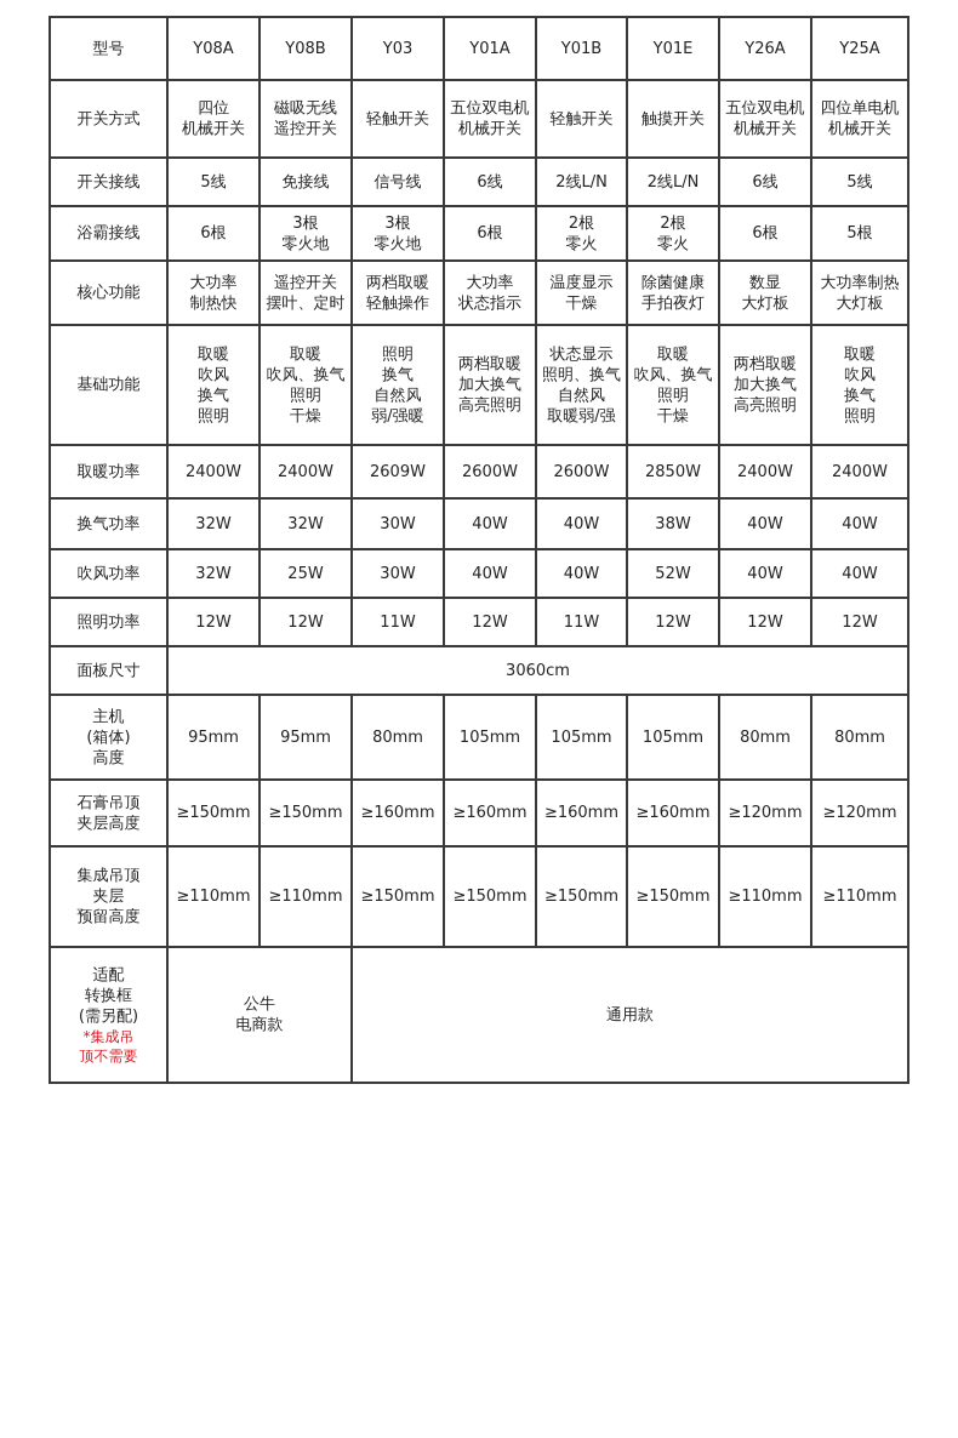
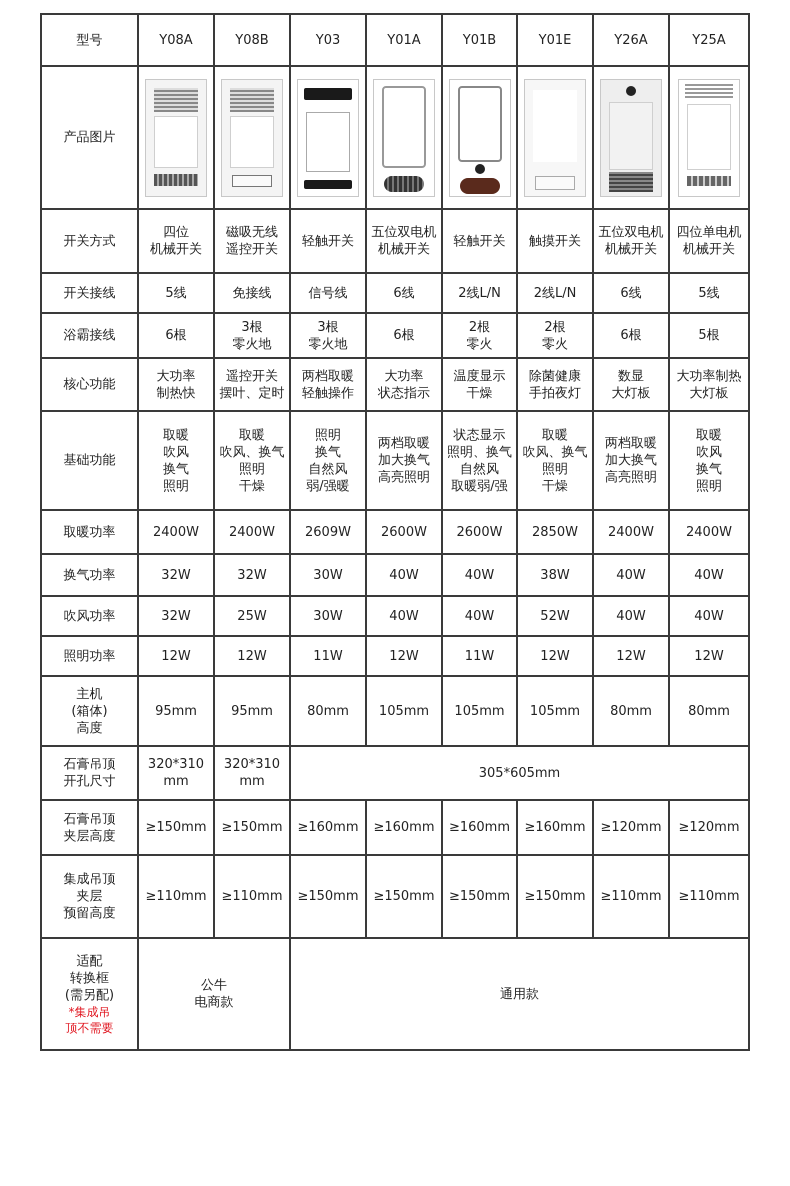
  型号	Y08A	Y08B	Y03	Y01A	Y01B	Y01E	Y26A	Y25A
+ 产品图片
  开关方式	四位 机械开关	磁吸无线 遥控开关	轻触开关	五位双电机 机械开关	轻触开关	触摸开关	五位双电机 机械开关	四位单电机 机械开关
  开关接线	5线	免接线	信号线	6线	2线L/N	2线L/N	6线	5线
  浴霸接线	6根	3根 零火地	3根 零火地	6根	2根 零火	2根 零火	6根	5根
  核心功能	大功率 制热快	遥控开关 摆叶、定时	两档取暖 轻触操作	大功率 状态指示	温度显示 干燥	除菌健康 手拍夜灯	数显 大灯板	大功率制热 大灯板
  基础功能	取暖 吹风 换气 照明	取暖 吹风、换气 照明 干燥	照明 换气 自然风 弱/强暖	两档取暖 加大换气 高亮照明	状态显示 照明、换气 自然风 取暖弱/强	取暖 吹风、换气 照明 干燥	两档取暖 加大换气 高亮照明	取暖 吹风 换气 照明
  取暖功率	2400W	2400W	2609W	2600W	2600W	2850W	2400W	2400W
  换气功率	32W	32W	30W	40W	40W	38W	40W	40W
  吹风功率	32W	25W	30W	40W	40W	52W	40W	40W
  照明功率	12W	12W	11W	12W	11W	12W	12W	12W
- 面板尺寸	3060cm
  主机 (箱体) 高度	95mm	95mm	80mm	105mm	105mm	105mm	80mm	80mm
+ 石膏吊顶 开孔尺寸	320*310 mm	320*310 mm	305*605mm
  石膏吊顶 夹层高度	≥150mm	≥150mm	≥160mm	≥160mm	≥160mm	≥160mm	≥120mm	≥120mm
  集成吊顶 夹层 预留高度	≥110mm	≥110mm	≥150mm	≥150mm	≥150mm	≥150mm	≥110mm	≥110mm
  适配 转换框 (需另配) *集成吊 顶不需要	公牛 电商款	通用款
